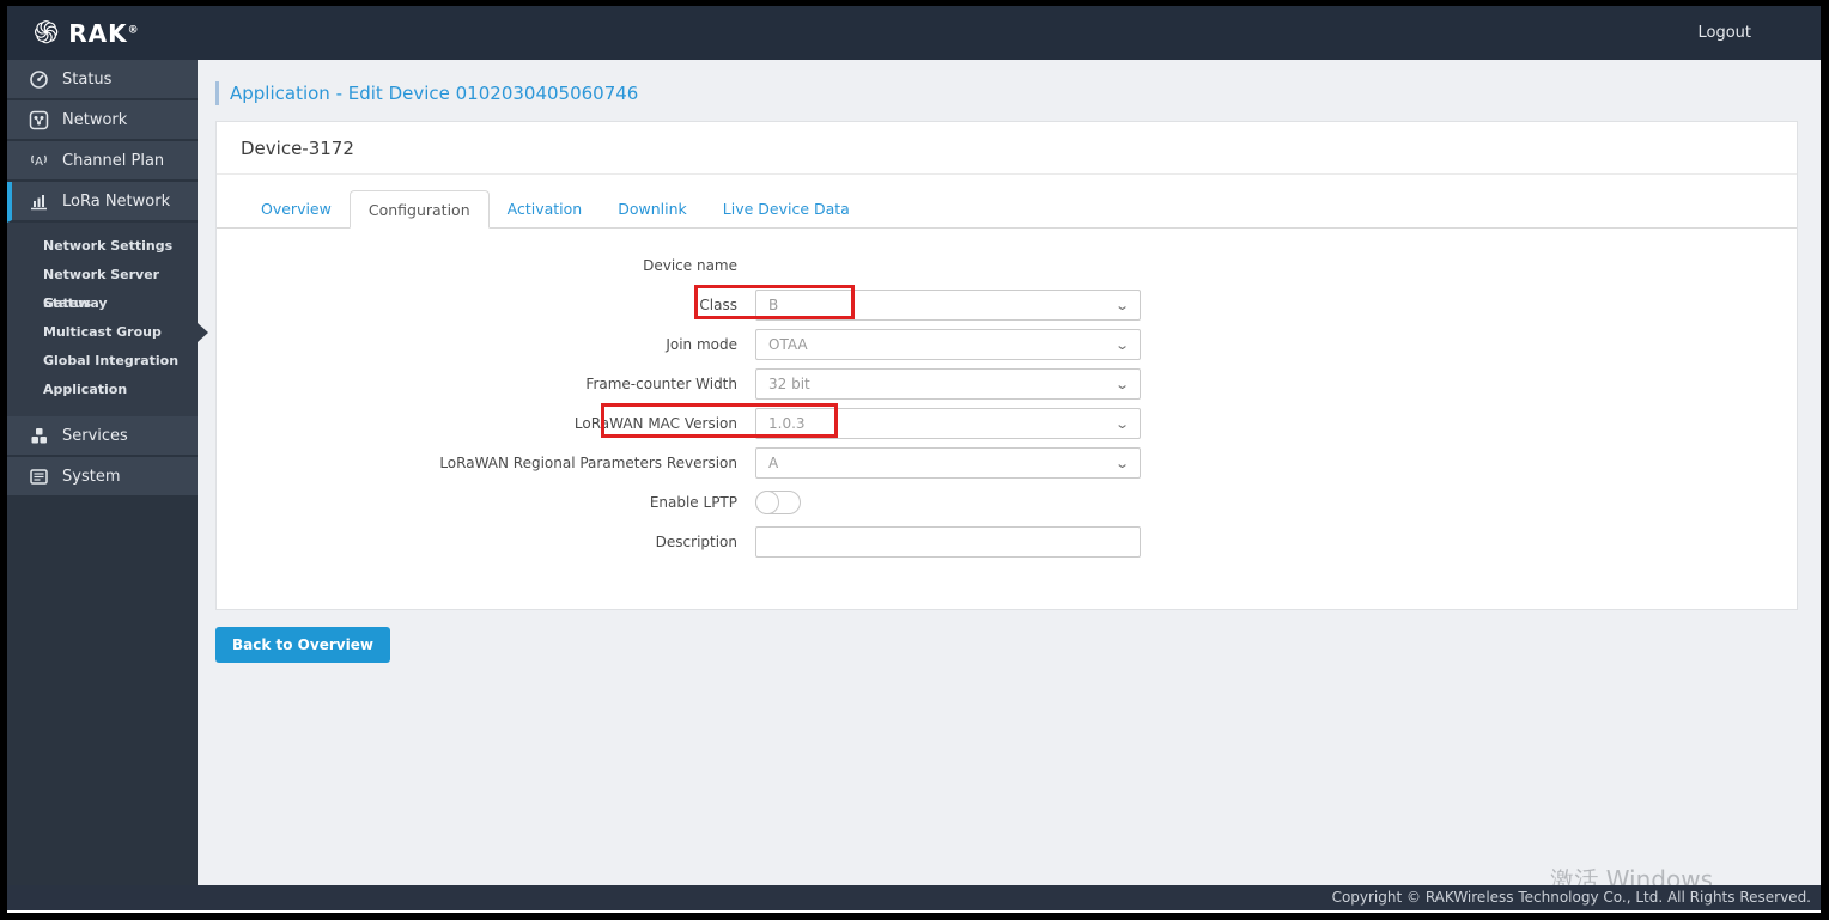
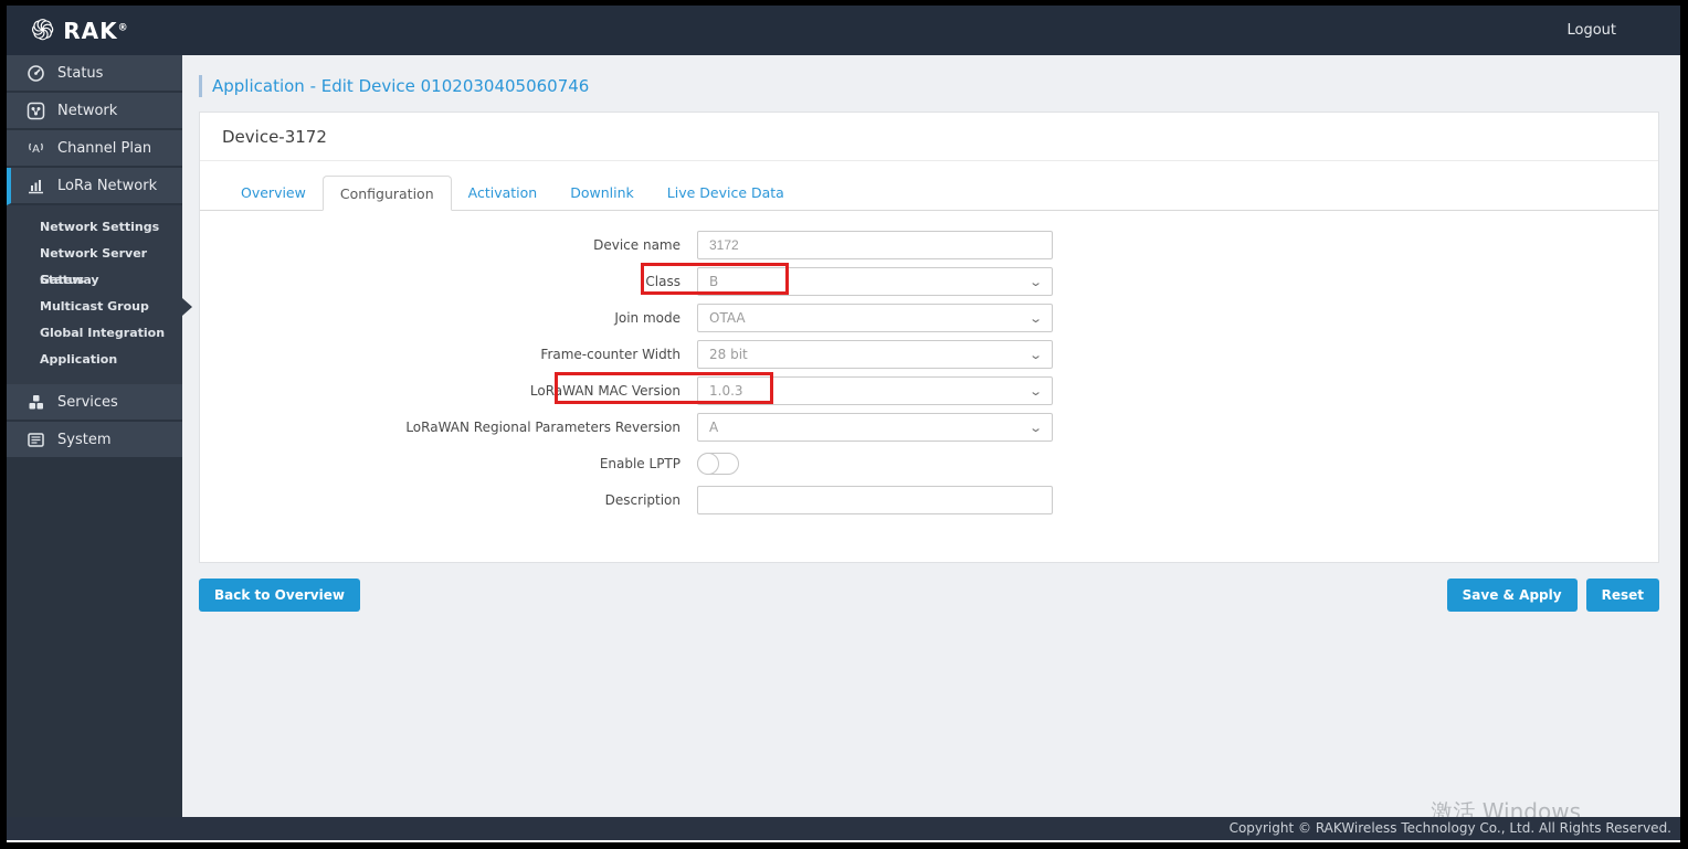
  ֍
  RAK®
  Logout
  Status
  Network
  A
  Channel Plan
  LoRa Network
  Network Settings
  Network Server Status
  Gateway
  Multicast Group
  Global Integration
  Application
  Services
  System
  Application - Edit Device 0102030405060746
  Device-3172
  Overview
  Configuration
  Activation
  Downlink
  Live Device Data
  Device name
+ 3172
  Class
  B
  ⌄
  Join mode
  OTAA
  ⌄
  Frame-counter Width
- 32 bit
+ 28 bit
  ⌄
  LoRaWAN MAC Version
  1.0.3
  ⌄
  LoRaWAN Regional Parameters Reversion
  A
  ⌄
  Enable LPTP
  Description
  Back to Overview
+ Save & Apply
+ Reset
  激活 Windows
  Copyright © RAKWireless Technology Co., Ltd. All Rights Reserved.
